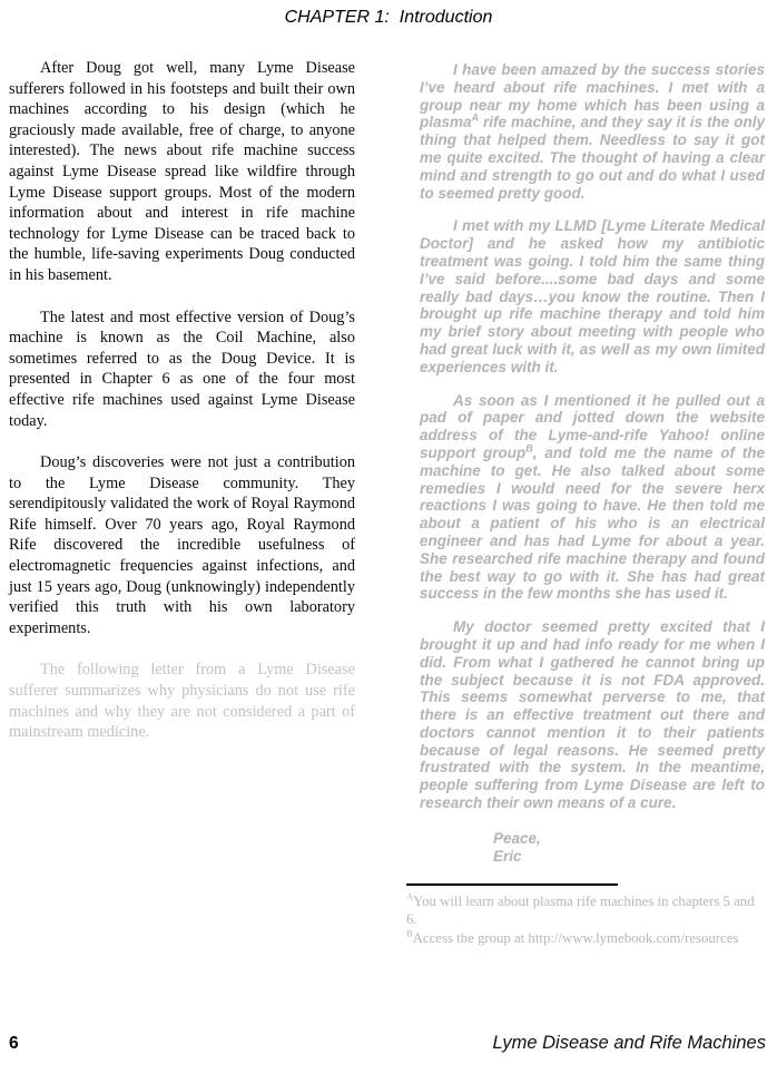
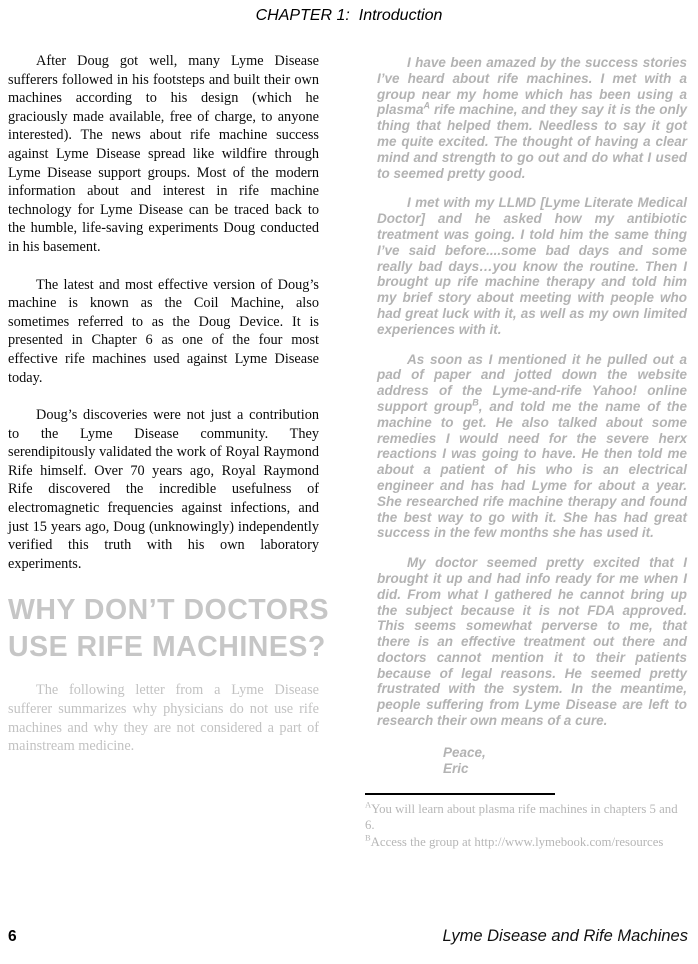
  CHAPTER 1: Introduction
  After Doug got well, many Lyme Disease sufferers followed in his footsteps and built their own machines according to his design (which he graciously made available, free of charge, to anyone interested). The news about rife machine success against Lyme Disease spread like wildfire through Lyme Disease support groups. Most of the modern information about and interest in rife machine technology for Lyme Disease can be traced back to the humble, life-saving experiments Doug conducted in his basement.
  The latest and most effective version of Doug’s machine is known as the Coil Machine, also sometimes referred to as the Doug Device. It is presented in Chapter 6 as one of the four most effective rife machines used against Lyme Disease today.
  Doug’s discoveries were not just a contribution to the Lyme Disease community. They serendipitously validated the work of Royal Raymond Rife himself. Over 70 years ago, Royal Raymond Rife discovered the incredible usefulness of electromagnetic frequencies against infections, and just 15 years ago, Doug (unknowingly) independently verified this truth with his own laboratory experiments.
+ WHY DON’T DOCTORS
+ USE RIFE MACHINES?
  The following letter from a Lyme Disease sufferer summarizes why physicians do not use rife machines and why they are not considered a part of mainstream medicine.
  I have been amazed by the success stories I’ve heard about rife machines. I met with a group near my home which has been using a plasmaA rife machine, and they say it is the only thing that helped them. Needless to say it got me quite excited. The thought of having a clear mind and strength to go out and do what I used to seemed pretty good.
  I met with my LLMD [Lyme Literate Medical Doctor] and he asked how my antibiotic treatment was going. I told him the same thing I’ve said before....some bad days and some really bad days…you know the routine. Then I brought up rife machine therapy and told him my brief story about meeting with people who had great luck with it, as well as my own limited experiences with it.
  As soon as I mentioned it he pulled out a pad of paper and jotted down the website address of the Lyme-and-rife Yahoo! online support groupB, and told me the name of the machine to get. He also talked about some remedies I would need for the severe herx reactions I was going to have. He then told me about a patient of his who is an electrical engineer and has had Lyme for about a year. She researched rife machine therapy and found the best way to go with it. She has had great success in the few months she has used it.
  My doctor seemed pretty excited that I brought it up and had info ready for me when I did. From what I gathered he cannot bring up the subject because it is not FDA approved. This seems somewhat perverse to me, that there is an effective treatment out there and doctors cannot mention it to their patients because of legal reasons. He seemed pretty frustrated with the system. In the meantime, people suffering from Lyme Disease are left to research their own means of a cure.
  Peace,
  Eric
  AYou will learn about plasma rife machines in chapters 5 and 6.
  BAccess the group at http://www.lymebook.com/resources
  6
  Lyme Disease and Rife Machines
